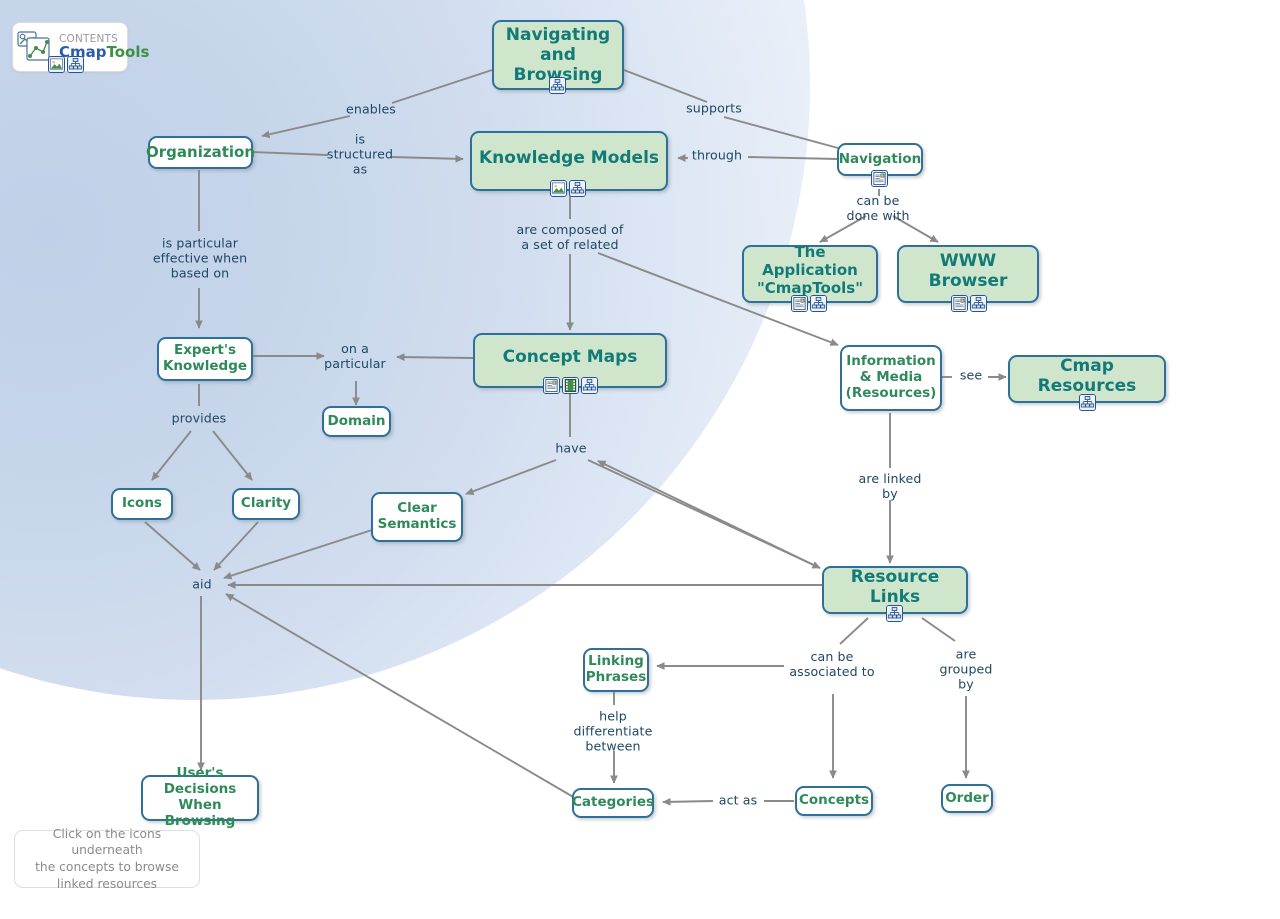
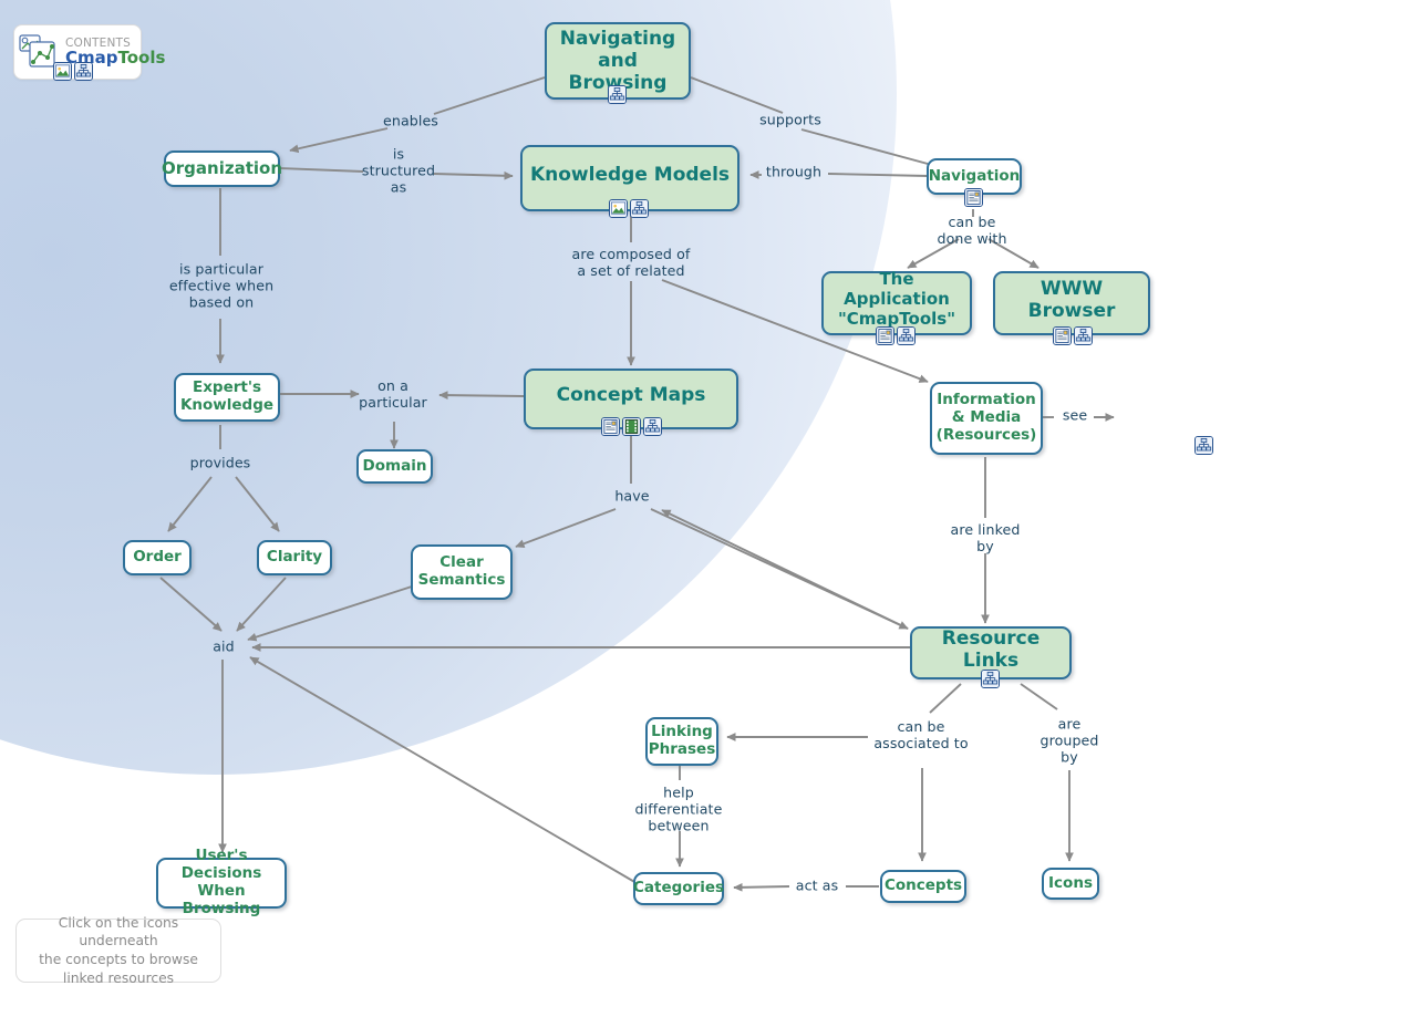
  CONTENTS
  CmapTools
  Navigating
  and Browsing
  Organization
  Knowledge Models
  Navigation
  The Application
  "CmapTools"
  WWW Browser
  Expert's
  Knowledge
  Concept Maps
  Information
  & Media
  (Resources)
- Cmap Resources
  Domain
- Icons
+ Order
  Clarity
  Clear
  Semantics
  Resource Links
  Linking
  Phrases
  User's Decisions
  When Browsing
  Categories
  Concepts
- Order
+ Icons
  enables
  supports
  is
  structured
  as
  through
  can be
  done with
  is particular
  effective when
  based on
  are composed of
  a set of related
  on a
  particular
  provides
  see
  have
  are linked
  by
  aid
  can be
  associated to
  are
  grouped
  by
  help
  differentiate
  between
  act as
  Click on the icons underneath
  the concepts to browse
  linked resources
